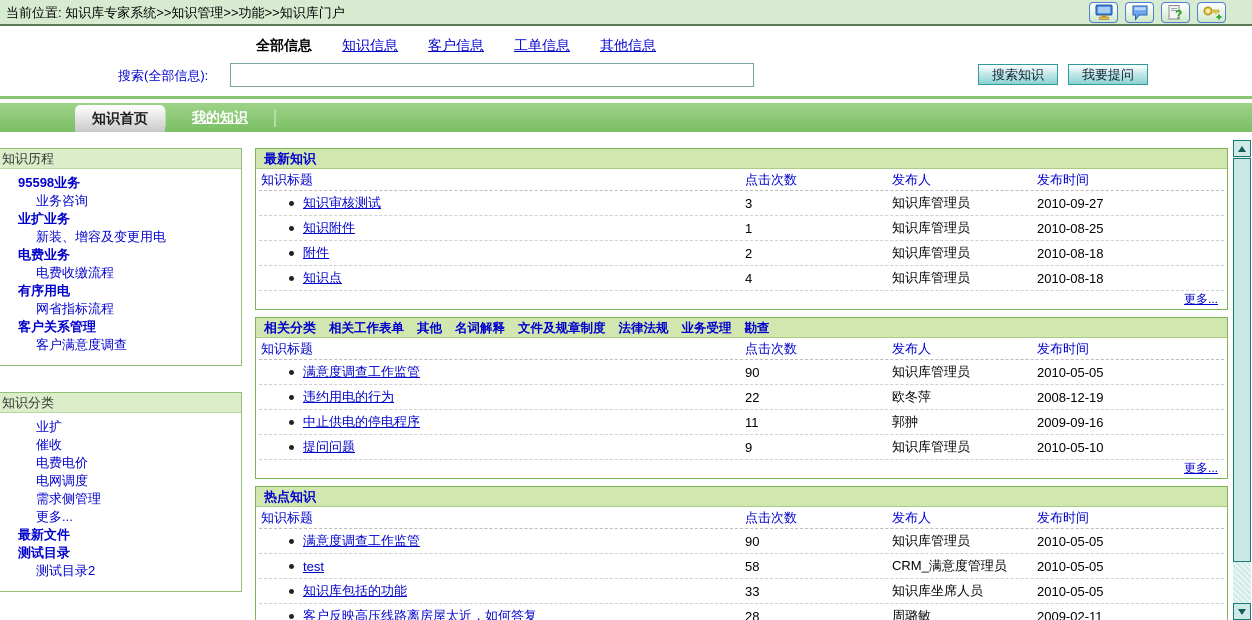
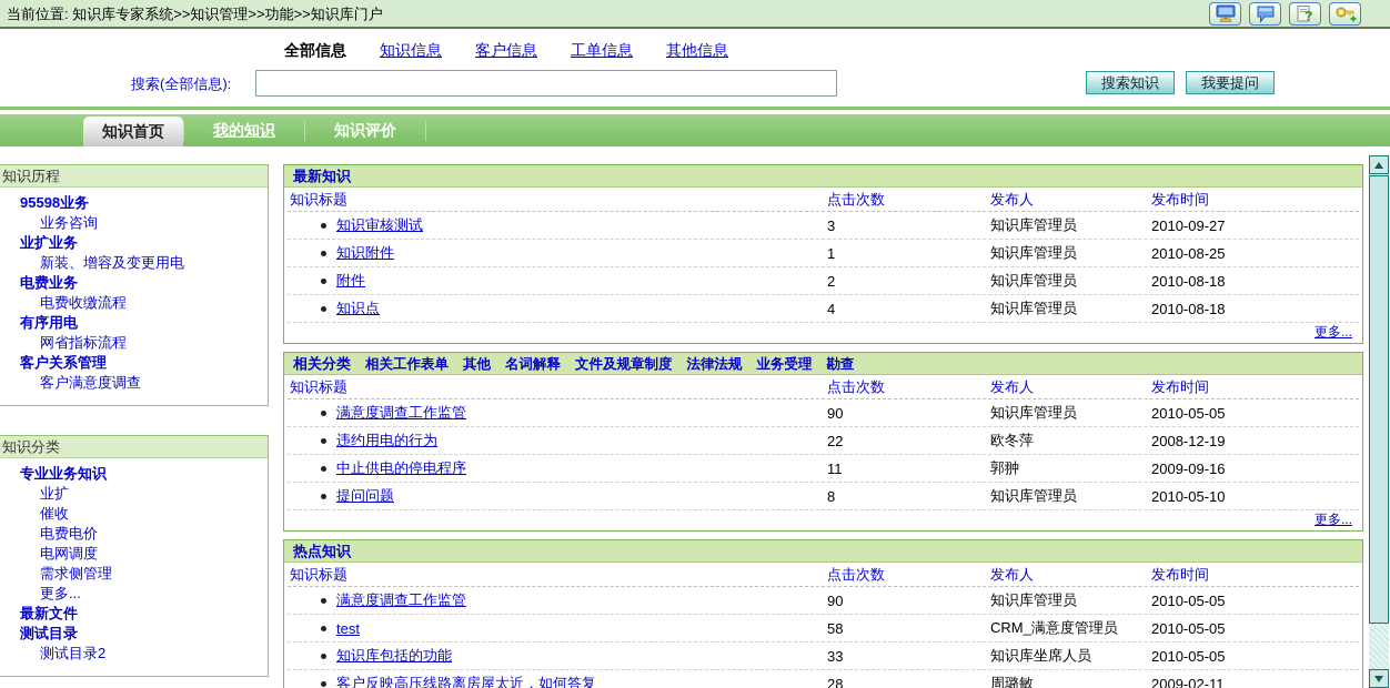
  当前位置: 知识库专家系统>>知识管理>>功能>>知识库门户
  ?
  全部信息
  知识信息
  客户信息
  工单信息
  其他信息
  搜索(全部信息):
  搜索知识
  我要提问
  知识首页
  我的知识
+ 知识评价
  知识历程
  95598业务
  业务咨询
  业扩业务
  新装、增容及变更用电
  电费业务
  电费收缴流程
  有序用电
  网省指标流程
  客户关系管理
  客户满意度调查
  知识分类
+ 专业业务知识
  业扩
  催收
  电费电价
  电网调度
  需求侧管理
  更多...
  最新文件
  测试目录
  测试目录2
  最新知识
  知识标题
  点击次数
  发布人
  发布时间
  知识审核测试
  3
  知识库管理员
  2010-09-27
  知识附件
  1
  知识库管理员
  2010-08-25
  附件
  2
  知识库管理员
  2010-08-18
  知识点
  4
  知识库管理员
  2010-08-18
  更多...
  相关分类
  相关工作表单
  其他
  名词解释
  文件及规章制度
  法律法规
  业务受理
  勘查
  知识标题
  点击次数
  发布人
  发布时间
  满意度调查工作监管
  90
  知识库管理员
  2010-05-05
  违约用电的行为
  22
  欧冬萍
  2008-12-19
  中止供电的停电程序
  11
  郭翀
  2009-09-16
  提问问题
- 9
+ 8
  知识库管理员
  2010-05-10
  更多...
  热点知识
  知识标题
  点击次数
  发布人
  发布时间
  满意度调查工作监管
  90
  知识库管理员
  2010-05-05
  test
  58
  CRM_满意度管理员
  2010-05-05
  知识库包括的功能
  33
  知识库坐席人员
  2010-05-05
  客户反映高压线路离房屋太近，如何答复
  28
  周璐敏
  2009-02-11
